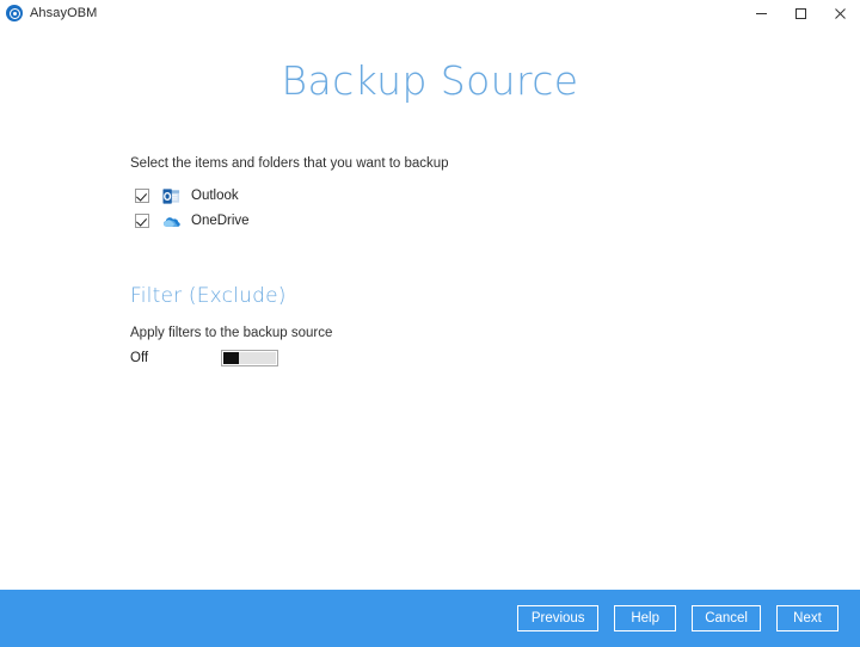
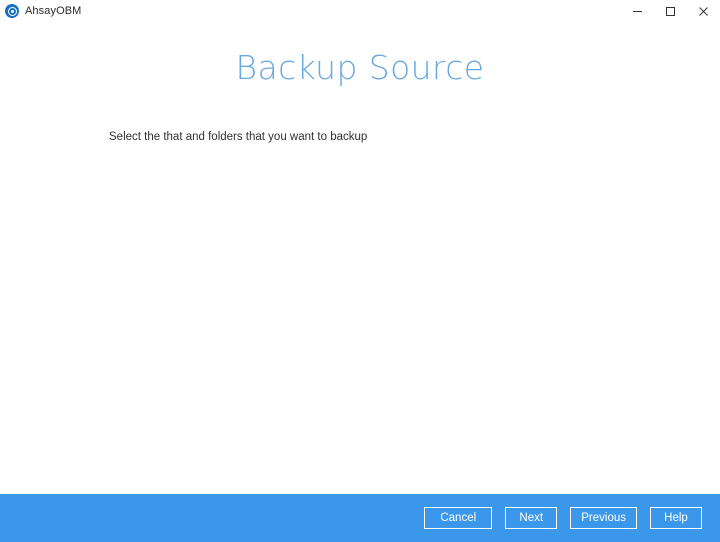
  AhsayOBM
  Backup Source
- Select the items and folders that you want to backup
+ Select the that and folders that you want to backup
- Outlook
- OneDrive
- Filter (Exclude)
- Apply filters to the backup source
- Off
- Previous
+ Cancel
- Help
+ Next
- Cancel
+ Previous
- Next
+ Help
